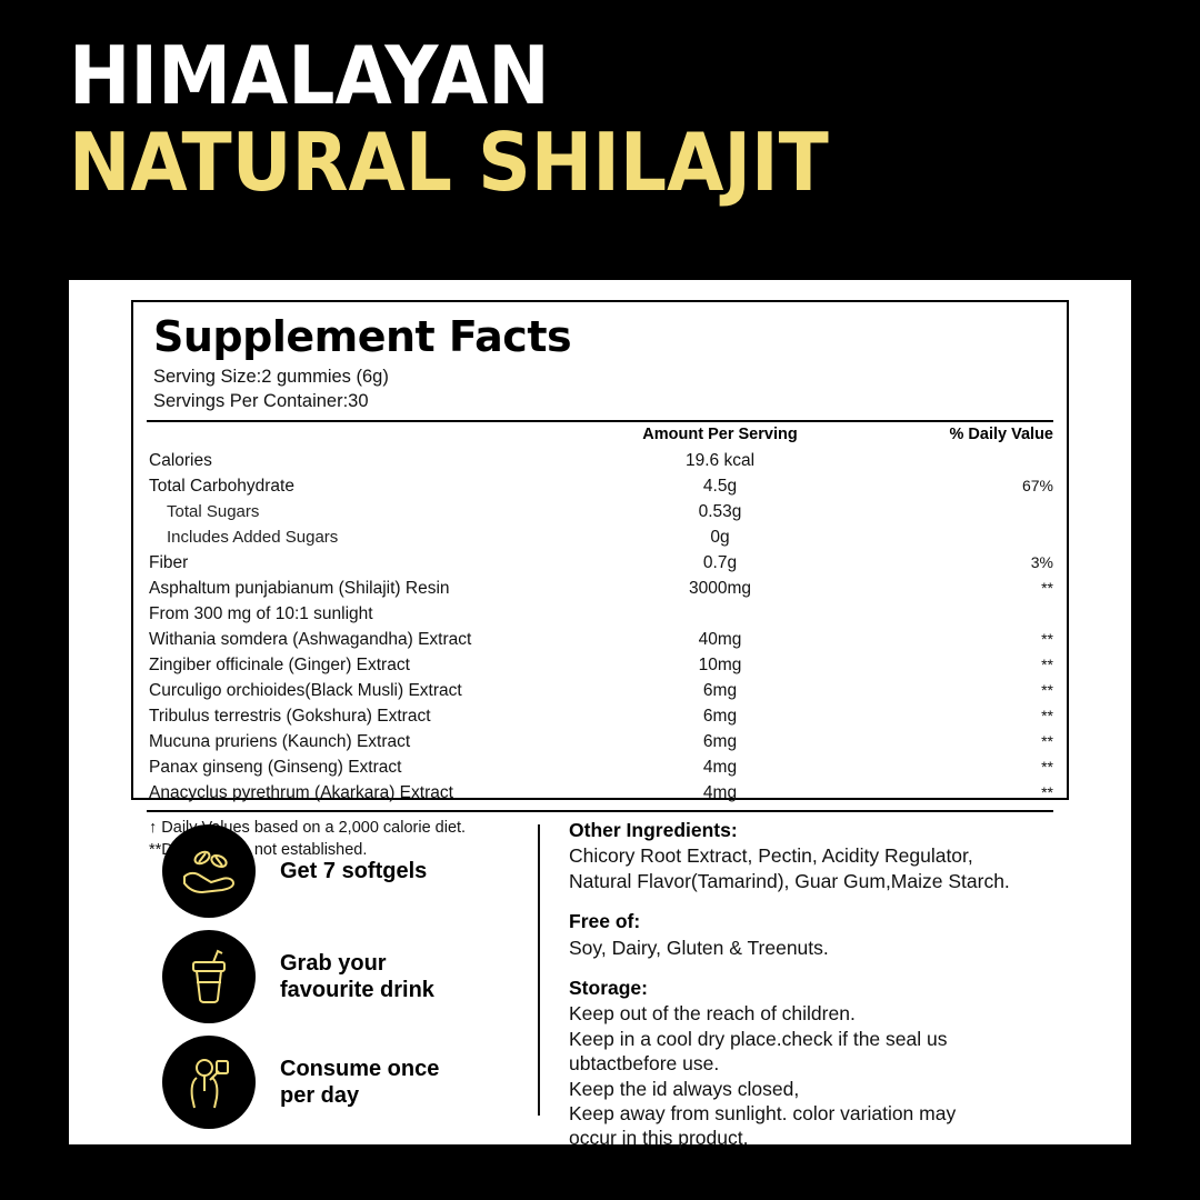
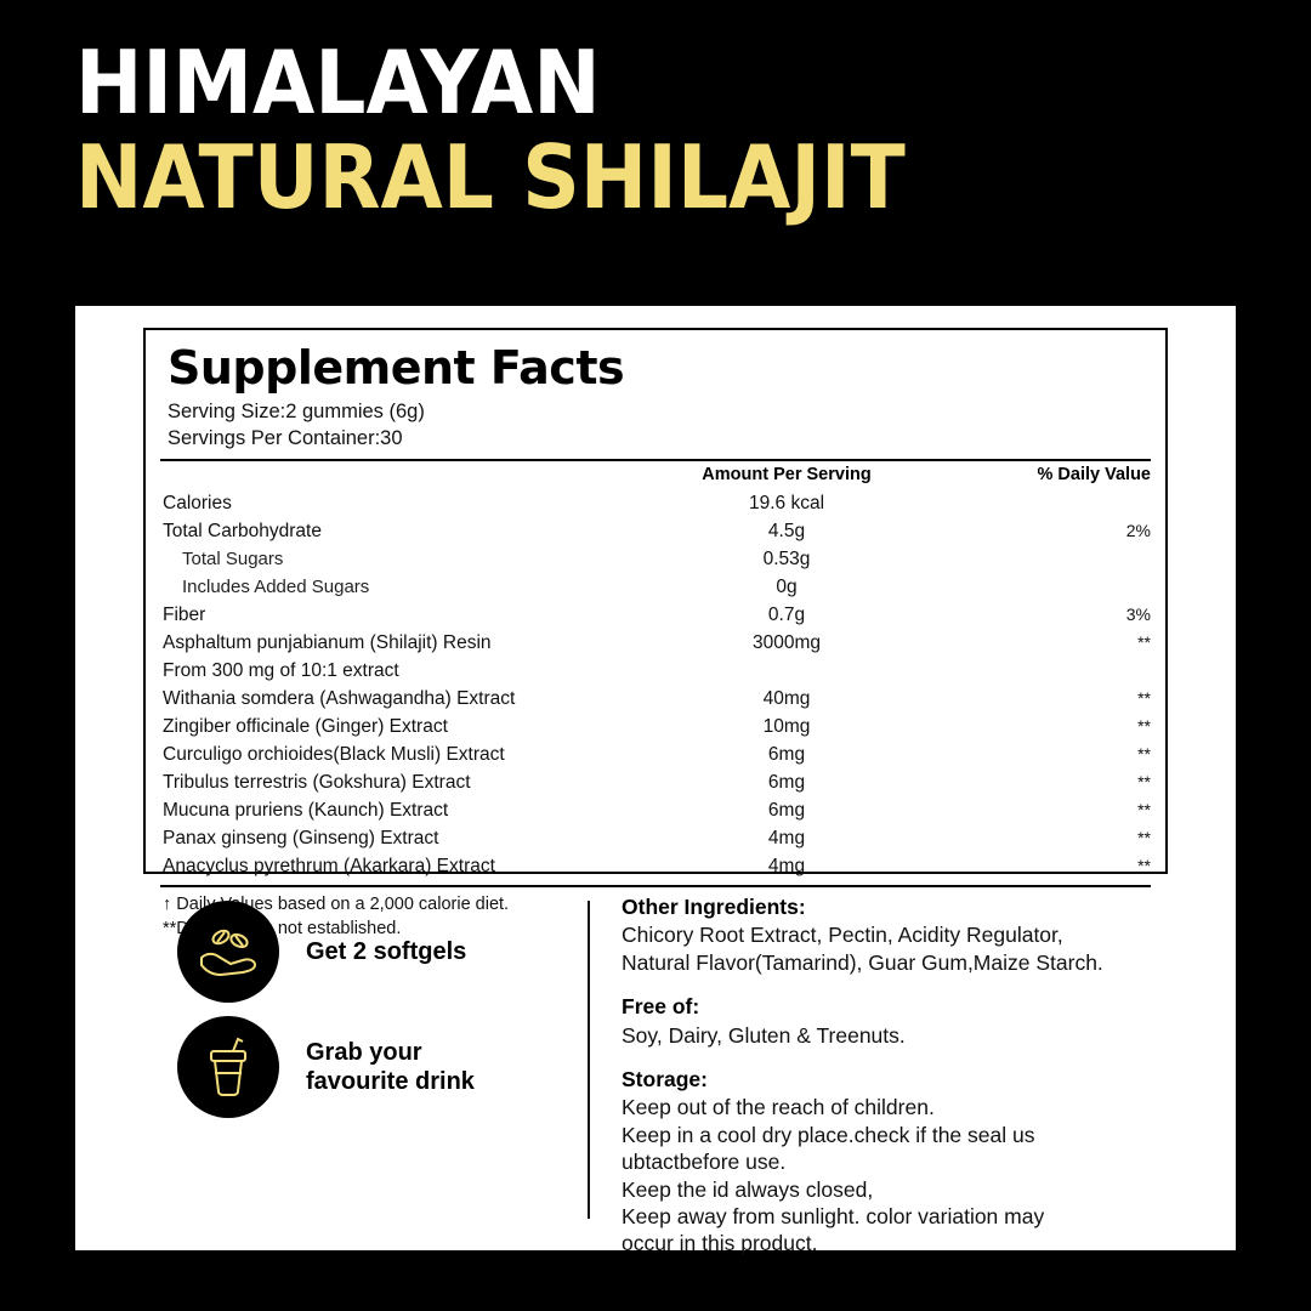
  HIMALAYAN
  NATURAL SHILAJIT
  Supplement Facts
  Serving Size:2 gummies (6g)
  Servings Per Container:30
  	Amount Per Serving	% Daily Value
  Calories	19.6 kcal
- Total Carbohydrate	4.5g	67%
+ Total Carbohydrate	4.5g	2%
  Total Sugars	0.53g
  Includes Added Sugars	0g
  Fiber	0.7g	3%
  Asphaltum punjabianum (Shilajit) Resin	3000mg	**
- From 300 mg of 10:1 sunlight
+ From 300 mg of 10:1 extract
  Withania somdera (Ashwagandha) Extract	40mg	**
  Zingiber officinale (Ginger) Extract	10mg	**
  Curculigo orchioides(Black Musli) Extract	6mg	**
  Tribulus terrestris (Gokshura) Extract	6mg	**
  Mucuna pruriens (Kaunch) Extract	6mg	**
  Panax ginseng (Ginseng) Extract	4mg	**
  Anacyclus pyrethrum (Akarkara) Extract	4mg	**
  ↑ Daies based on a 2,000 calorie diet.
- Get 7 softgels
+ Get 2 softgels
  Grab your
  favourite drink
- Consume once
- per day
  Other Ingredients:
  Chicory Root Extract, Pectin, Acidity Regulator,
  Natural Flavor(Tamarind), Guar Gum,Maize Starch.
  Free of:
  Soy, Dairy, Gluten & Treenuts.
  Storage:
  Keep out of the reach of children.
  Keep in a cool dry place.check if the seal us
  ubtactbefore use.
  Keep the id always closed,
  Keep away from sunlight. color variation may
  occur in this product.
